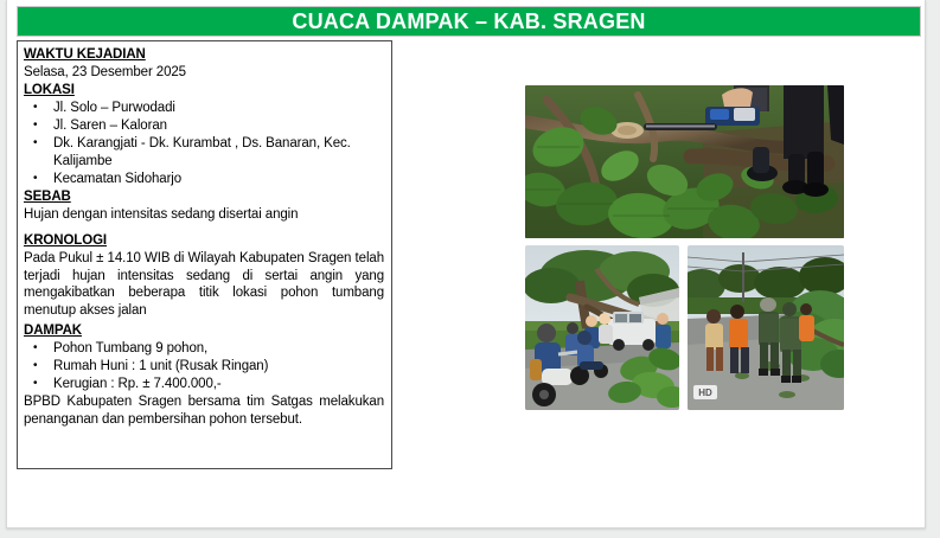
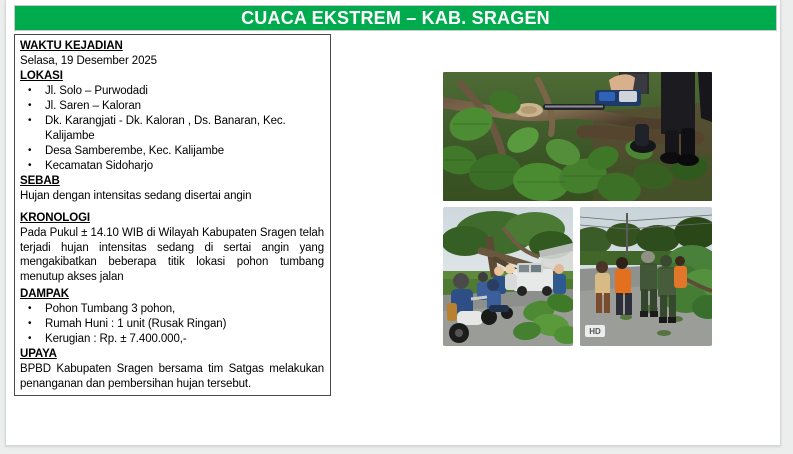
- CUACA DAMPAK – KAB. SRAGEN
+ CUACA EKSTREM – KAB. SRAGEN
  WAKTU KEJADIAN
- Selasa, 23 Desember 2025
+ Selasa, 19 Desember 2025
  LOKASI
  Jl. Solo – Purwodadi
  Jl. Saren – Kaloran
- Dk. Karangjati - Dk. Kurambat , Ds. Banaran, Kec. Kalijambe
+ Dk. Karangjati - Dk. Kaloran , Ds. Banaran, Kec. Kalijambe
+ Desa Samberembe, Kec. Kalijambe
  Kecamatan Sidoharjo
  SEBAB
  Hujan dengan intensitas sedang disertai angin
  KRONOLOGI
  Pada Pukul ± 14.10 WIB di Wilayah Kabupaten Sragen telah terjadi hujan intensitas sedang di sertai angin yang mengakibatkan beberapa titik lokasi pohon tumbang menutup akses jalan
  DAMPAK
- Pohon Tumbang 9 pohon,
+ Pohon Tumbang 3 pohon,
  Rumah Huni : 1 unit (Rusak Ringan)
  Kerugian : Rp. ± 7.400.000,-
+ UPAYA
- BPBD Kabupaten Sragen bersama tim Satgas melakukan penanganan dan pembersihan pohon tersebut.
+ BPBD Kabupaten Sragen bersama tim Satgas melakukan penanganan dan pembersihan hujan tersebut.
  HD
